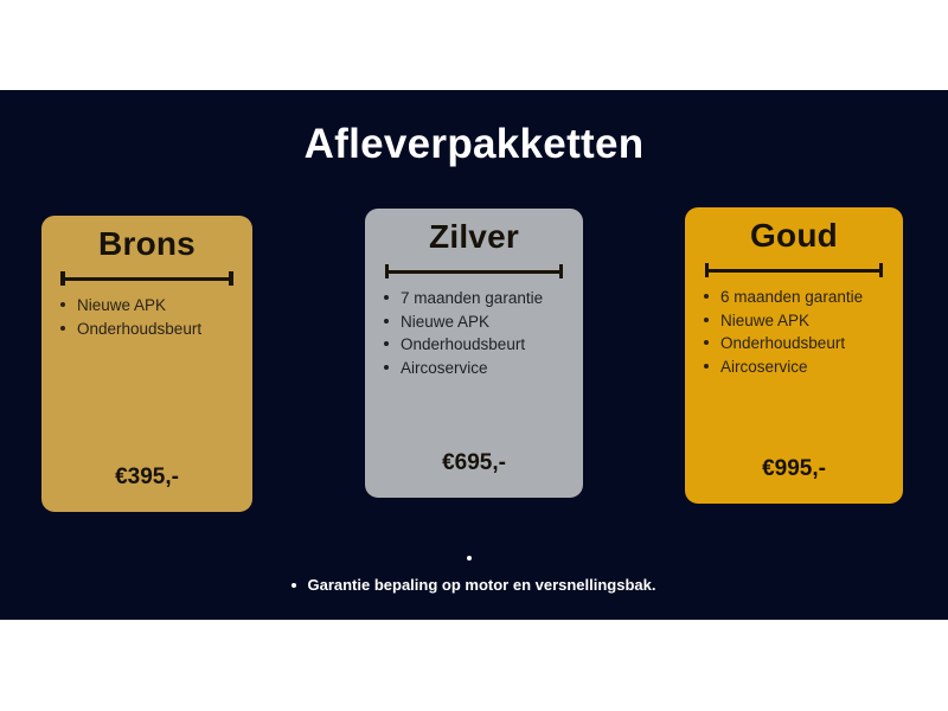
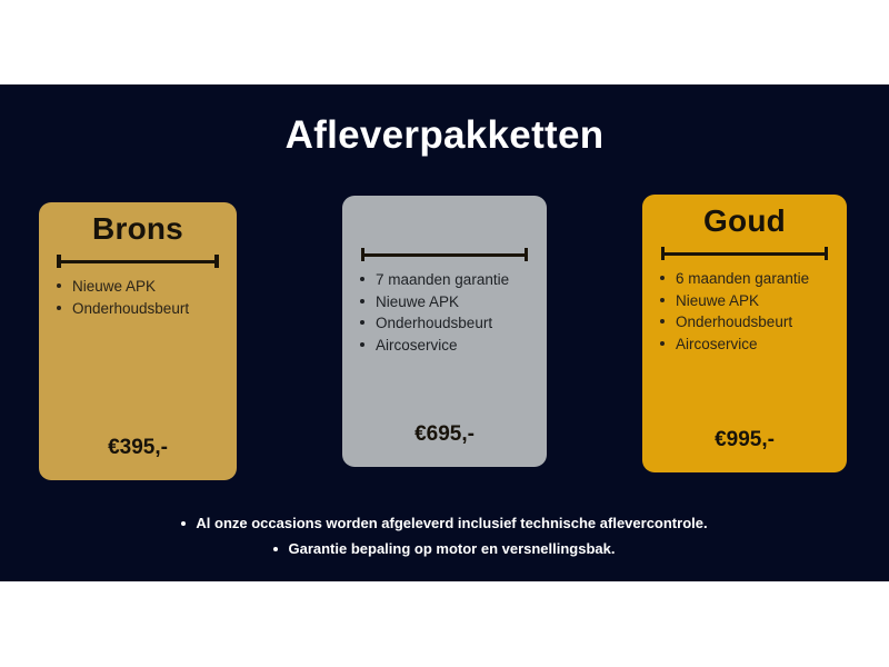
  Afleverpakketten
  Brons
  Nieuwe APK
  Onderhoudsbeurt
  €395,-
- Zilver
  7 maanden garantie
  Nieuwe APK
  Onderhoudsbeurt
  Aircoservice
  €695,-
  Goud
  6 maanden garantie
  Nieuwe APK
  Onderhoudsbeurt
  Aircoservice
  €995,-
+ Al onze occasions worden afgeleverd inclusief technische aflevercontrole.
  Garantie bepaling op motor en versnellingsbak.
